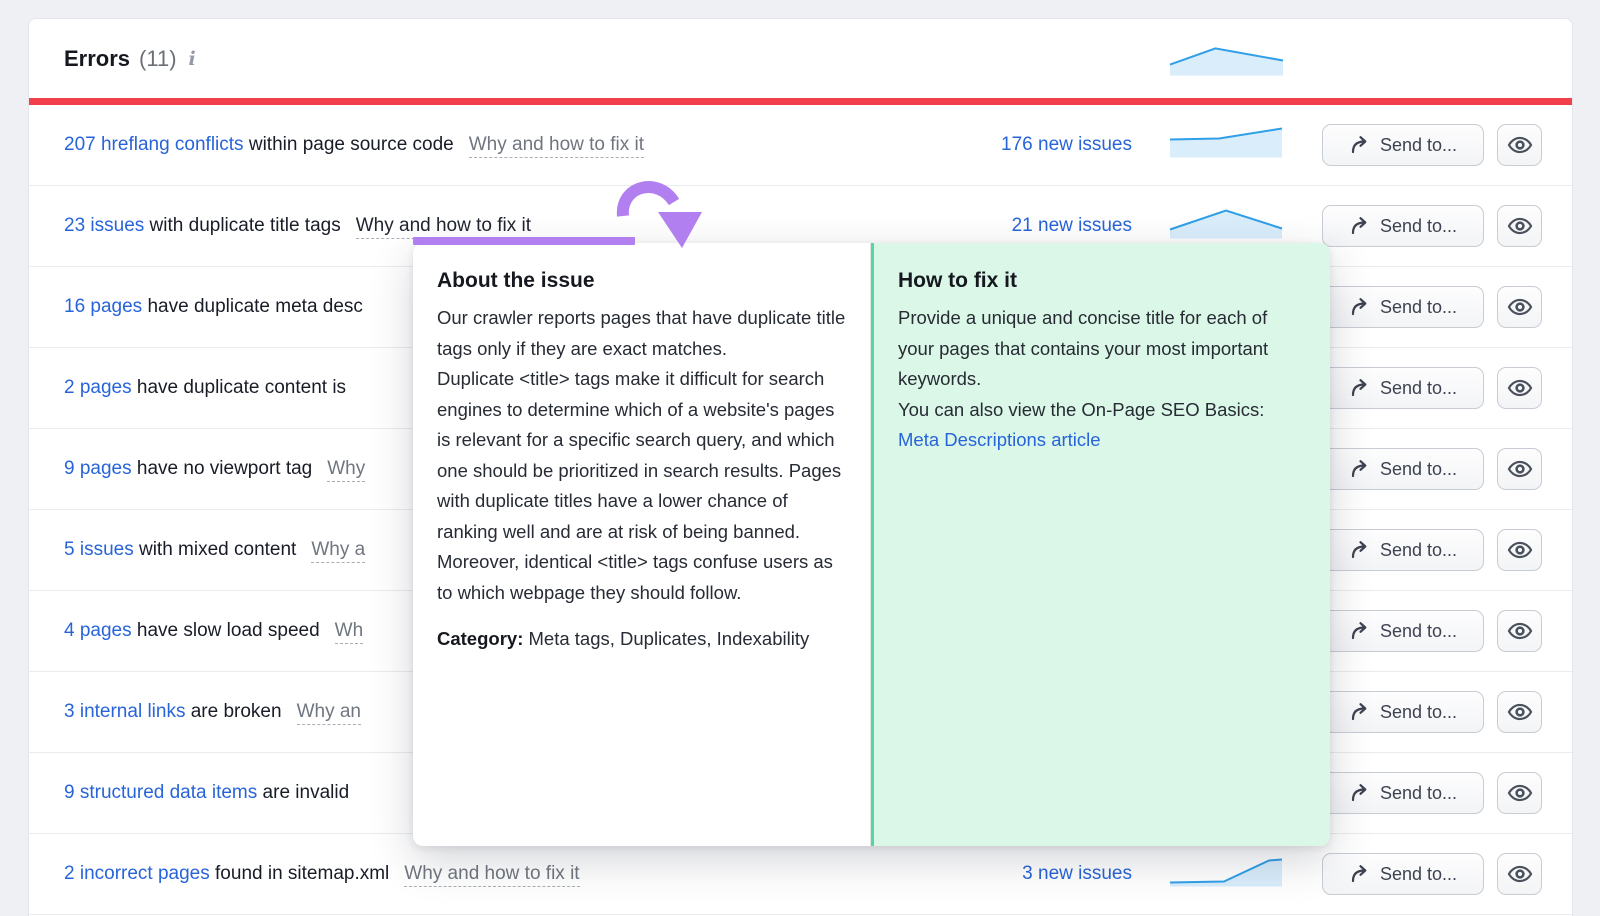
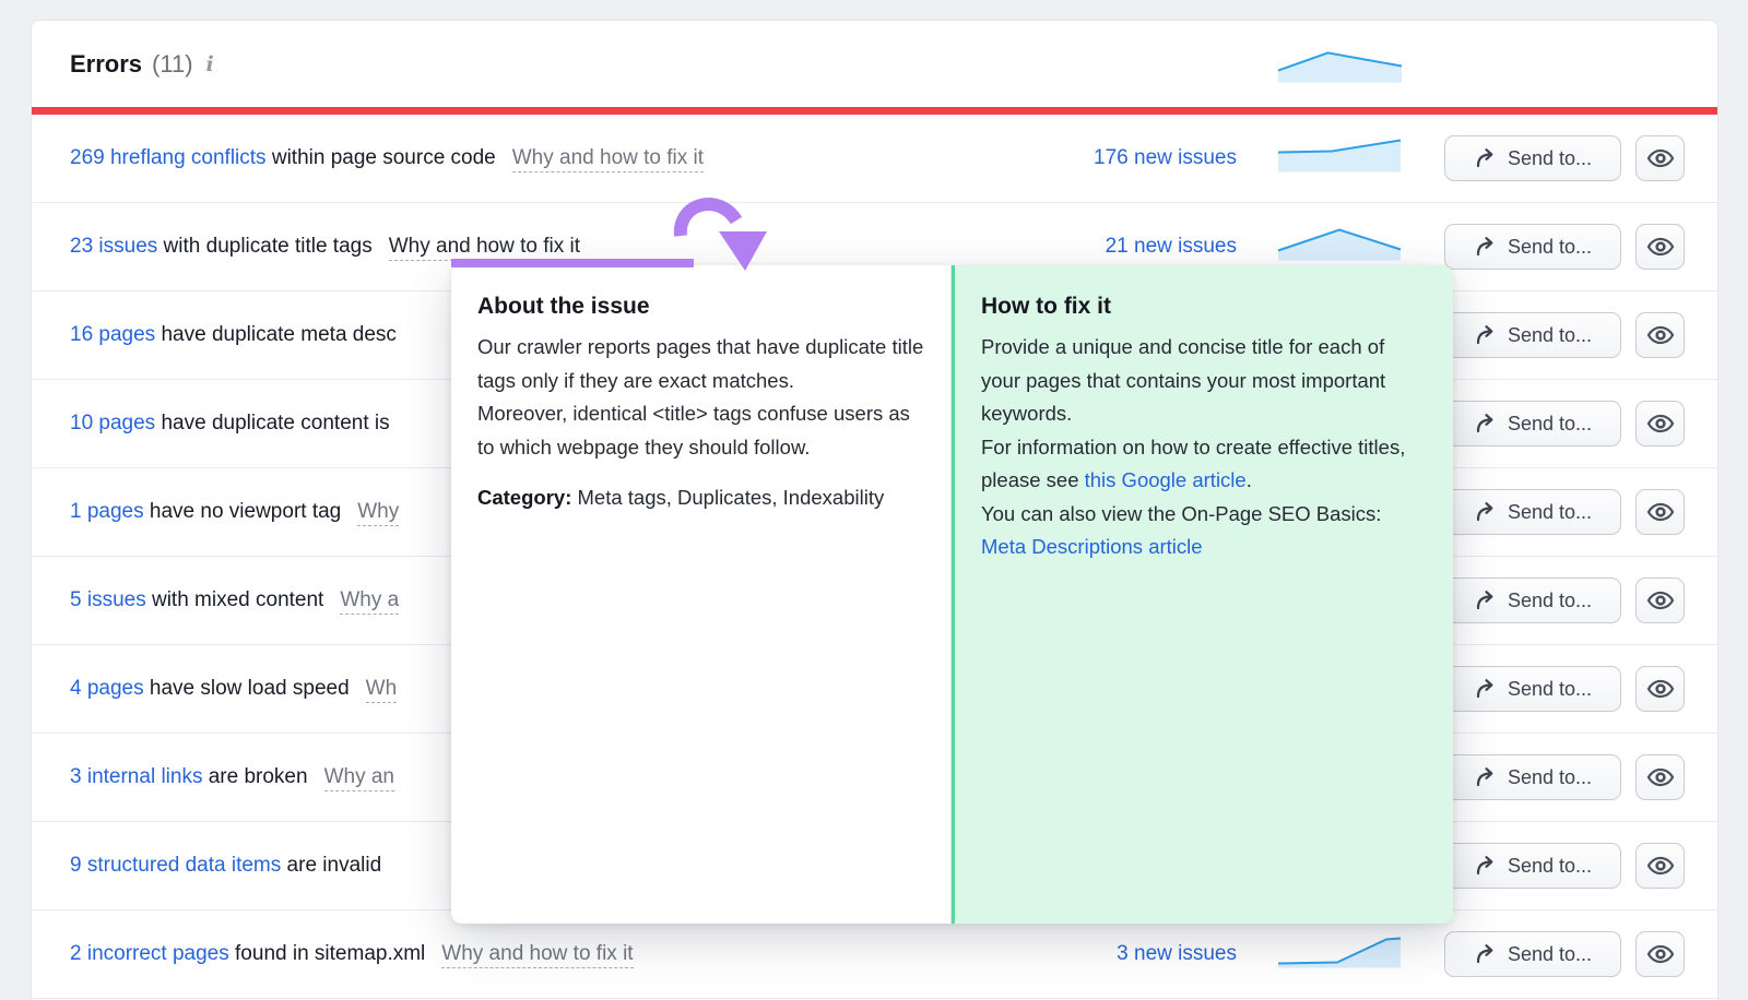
  Errors
  (11)
  i
- 207 hreflang conflicts within page source code Why and how to fix it
+ 269 hreflang conflicts within page source code Why and how to fix it
  176 new issues
  Send to...
  23 issues with duplicate title tags Why and how to fix it
  21 new issues
  Send to...
  16 pages have duplicate meta desc
  Send to...
- 2 pages have duplicate content is
+ 10 pages have duplicate content is
  Send to...
- 9 pages have no viewport tag Why
+ 1 pages have no viewport tag Why
  Send to...
  5 issues with mixed content Why a
  Send to...
  4 pages have slow load speed Wh
  Send to...
  3 internal links are broken Why an
  Send to...
  9 structured data items are invalid
  Send to...
  2 incorrect pages found in sitemap.xml Why and how to fix it
  3 new issues
  Send to...
  About the issue
  Our crawler reports pages that have duplicate title tags only if they are exact matches.
- Duplicate <title> tags make it difficult for search engines to determine which of a website's pages is relevant for a specific search query, and which one should be prioritized in search results. Pages with duplicate titles have a lower chance of ranking well and are at risk of being banned.
  Moreover, identical <title> tags confuse users as to which webpage they should follow.
  Category: Meta tags, Duplicates, Indexability
  How to fix it
  Provide a unique and concise title for each of your pages that contains your most important keywords.
+ For information on how to create effective titles, please see this Google article.
  You can also view the On-Page SEO Basics: Meta Descriptions article
